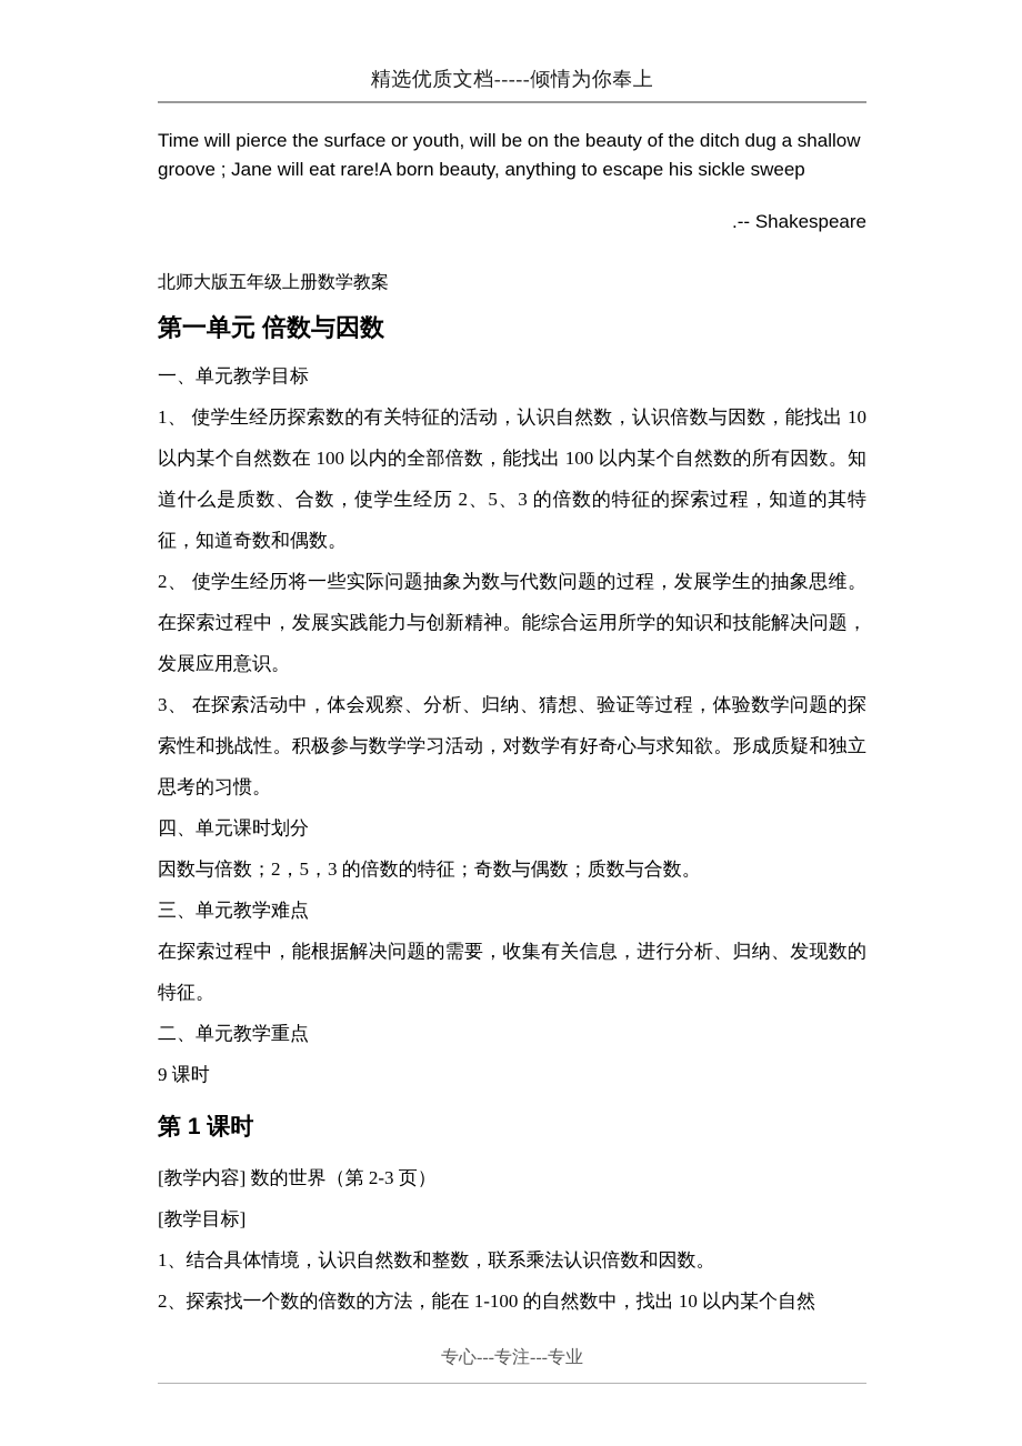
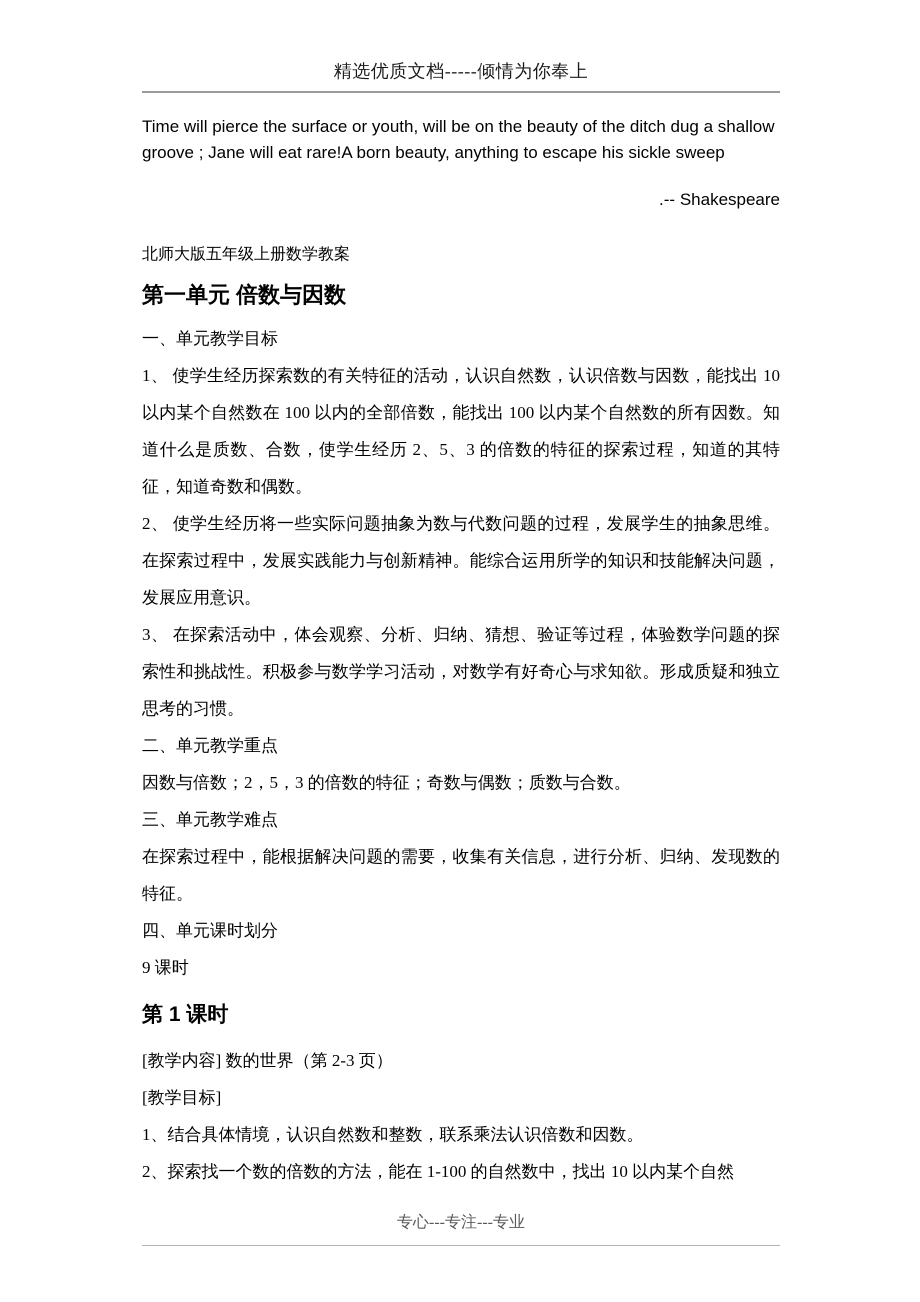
  精选优质文档-----倾情为你奉上
  Time will pierce the surface or youth, will be on the beauty of the ditch dug a shallow groove ; Jane will eat rare!A born beauty, anything to escape his sickle sweep
  .-- Shakespeare
  北师大版五年级上册数学教案
  第一单元 倍数与因数
  一、单元教学目标
  1、 使学生经历探索数的有关特征的活动，认识自然数，认识倍数与因数，能找出 10 以内某个自然数在 100 以内的全部倍数，能找出 100 以内某个自然数的所有因数。知道什么是质数、合数，使学生经历 2、5、3 的倍数的特征的探索过程，知道的其特征，知道奇数和偶数。
  2、 使学生经历将一些实际问题抽象为数与代数问题的过程，发展学生的抽象思维。在探索过程中，发展实践能力与创新精神。能综合运用所学的知识和技能解决问题，发展应用意识。
  3、 在探索活动中，体会观察、分析、归纳、猜想、验证等过程，体验数学问题的探索性和挑战性。积极参与数学学习活动，对数学有好奇心与求知欲。形成质疑和独立思考的习惯。
- 四、单元课时划分
+ 二、单元教学重点
  因数与倍数；2，5，3 的倍数的特征；奇数与偶数；质数与合数。
  三、单元教学难点
  在探索过程中，能根据解决问题的需要，收集有关信息，进行分析、归纳、发现数的特征。
- 二、单元教学重点
+ 四、单元课时划分
  9 课时
  第 1 课时
  [教学内容] 数的世界（第 2-3 页）
  [教学目标]
  1、结合具体情境，认识自然数和整数，联系乘法认识倍数和因数。
  2、探索找一个数的倍数的方法，能在 1-100 的自然数中，找出 10 以内某个自然
  专心---专注---专业
